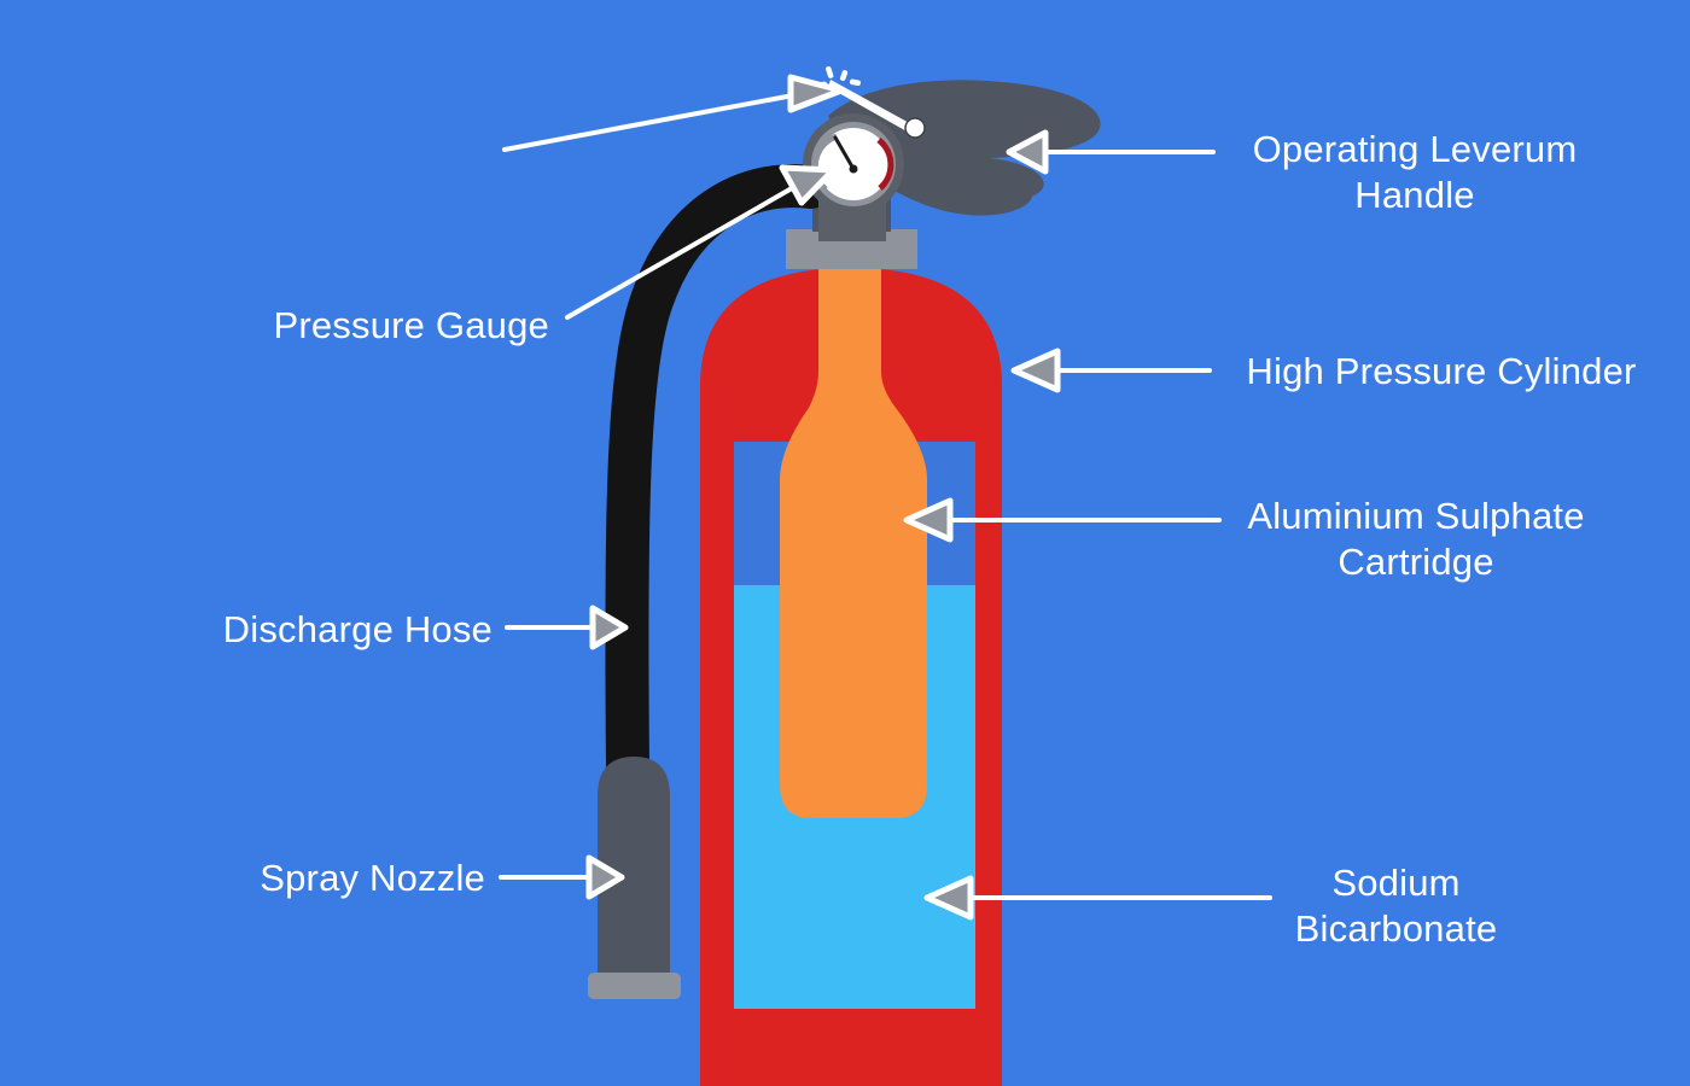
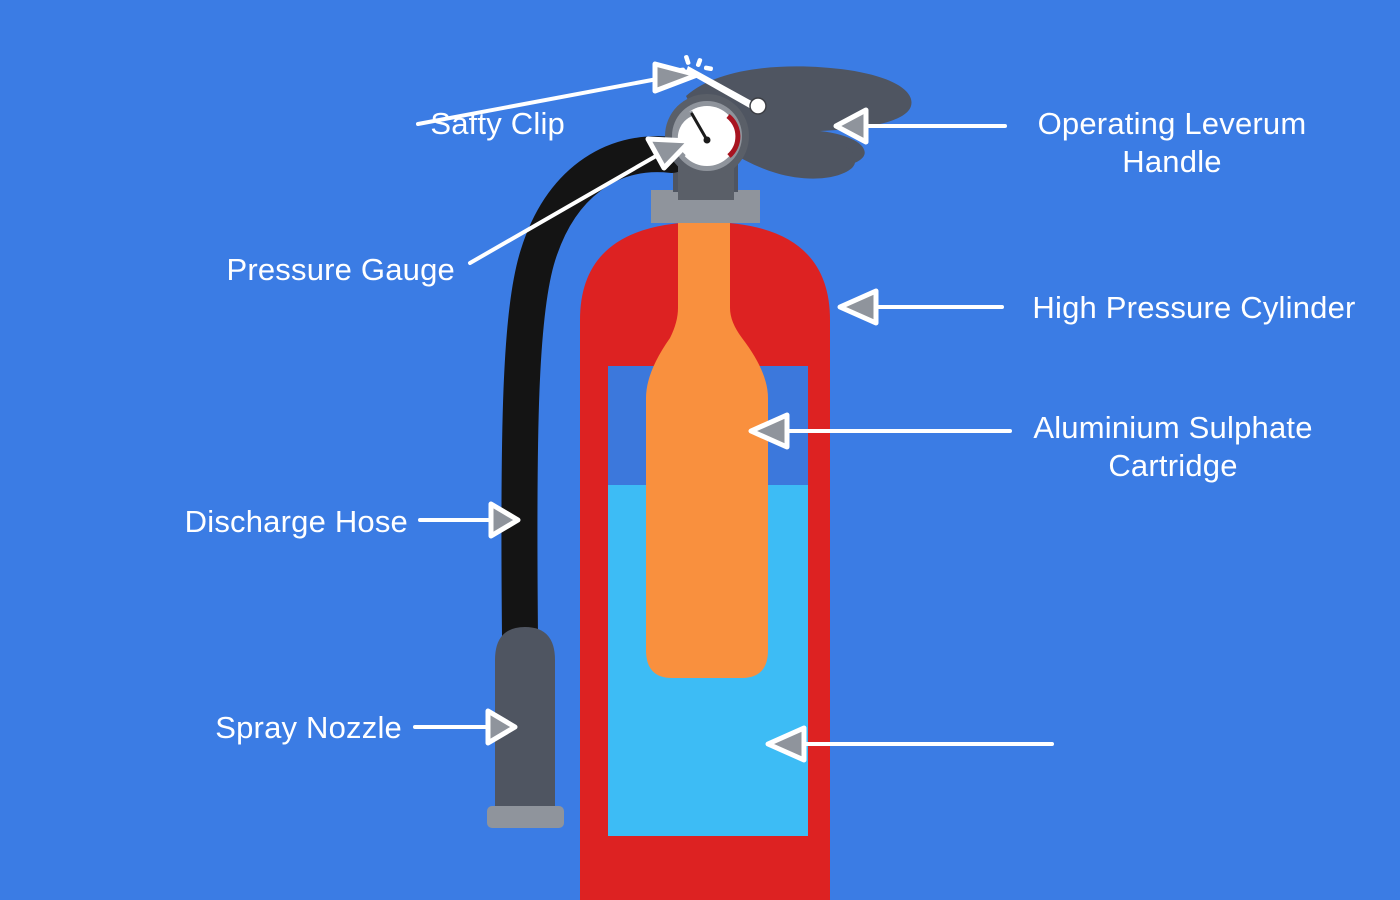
+ Safty Clip
  Pressure Gauge
  Discharge Hose
  Spray Nozzle
  Operating Leverum
  Handle
  High Pressure Cylinder
  Aluminium Sulphate
  Cartridge
- Sodium
- Bicarbonate
